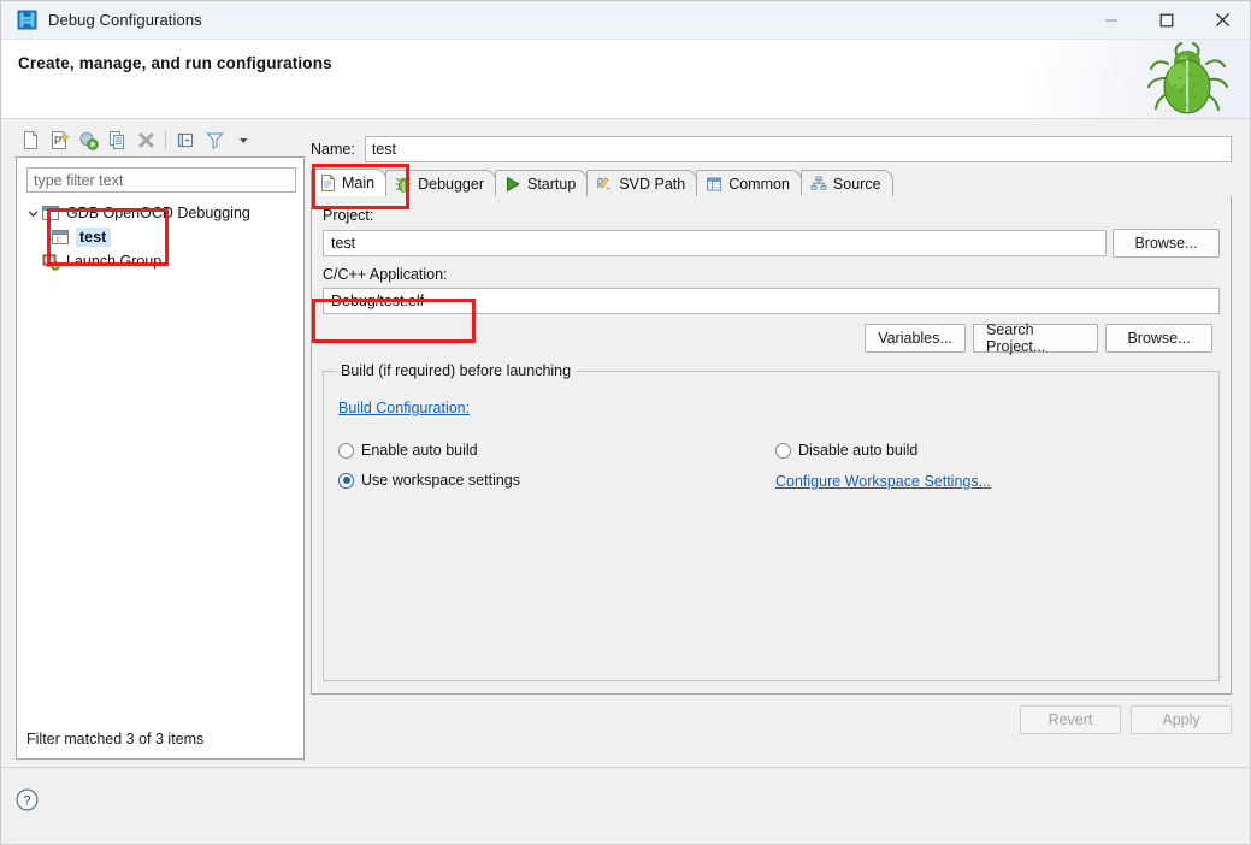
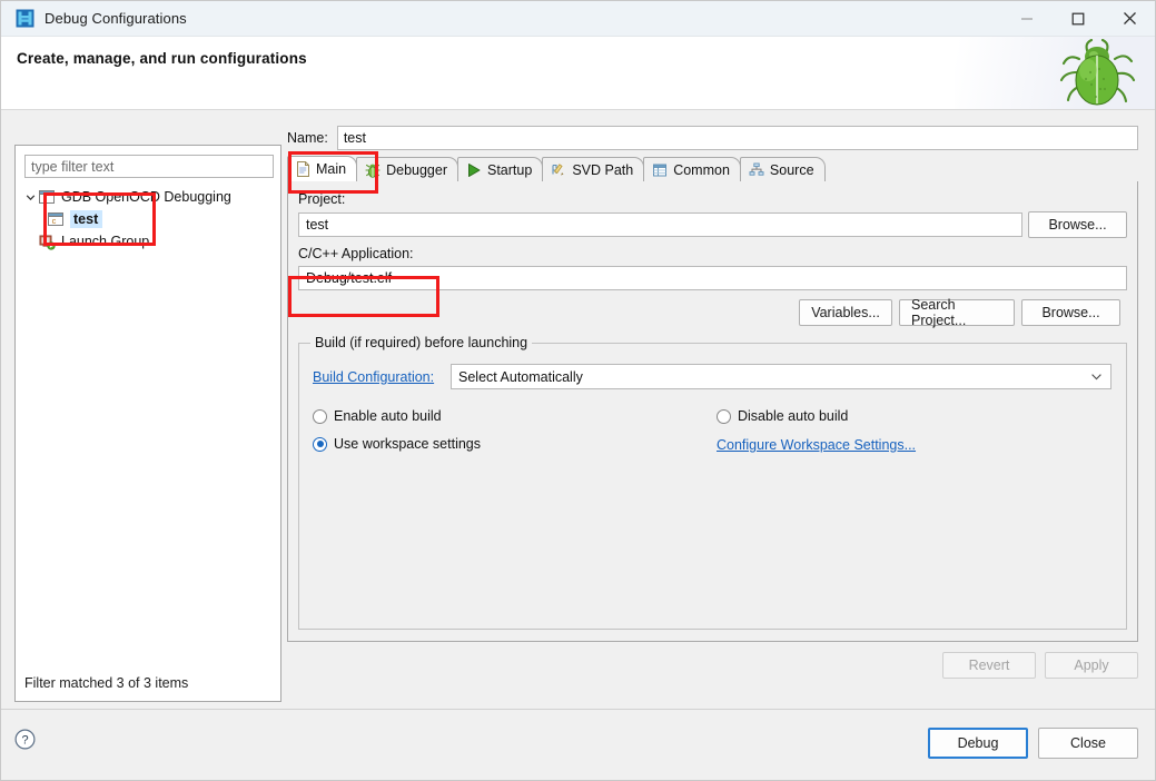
  Debug Configurations
  Create, manage, and run configurations
- P
  type filter text
  c
  GDB OpenOCD Debugging
  c
  test
  Launch Group
  Filter matched 3 of 3 items
  Name:
  test
  Main
  Debugger
  Startup
  SVD Path
  Common
  Source
  Project:
  test
  Browse...
  C/C++ Application:
  Debug/test.elf
  Variables...
  Search Project...
  Browse...
  Build (if required) before launching
  Build Configuration:
+ Select Automatically
  Enable auto build
  Disable auto build
  Use workspace settings
  Configure Workspace Settings...
  Revert
  Apply
  ?
+ Debug
+ Close
